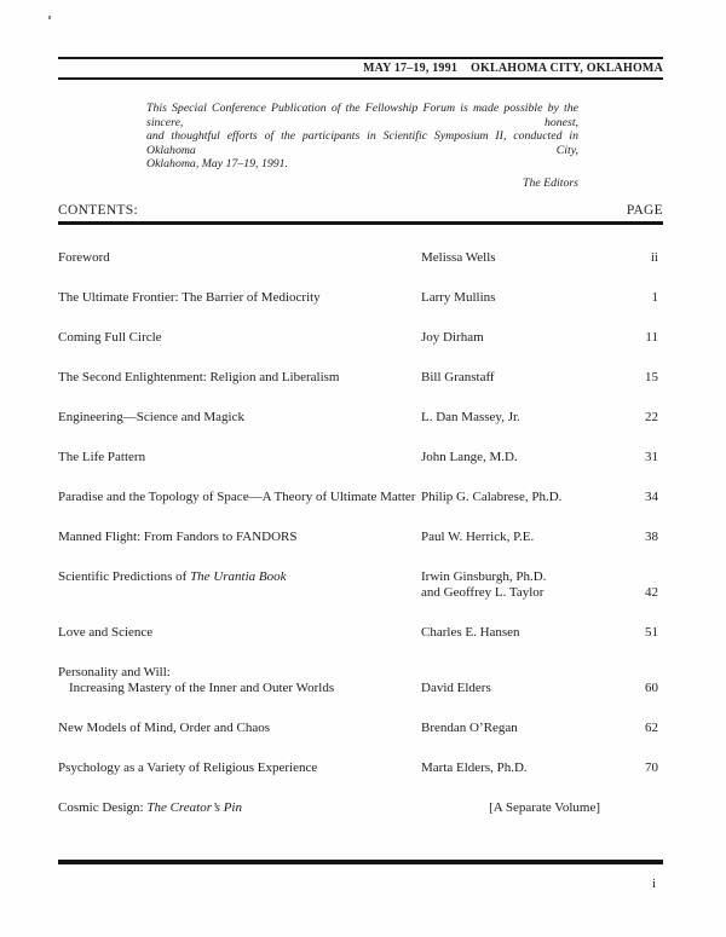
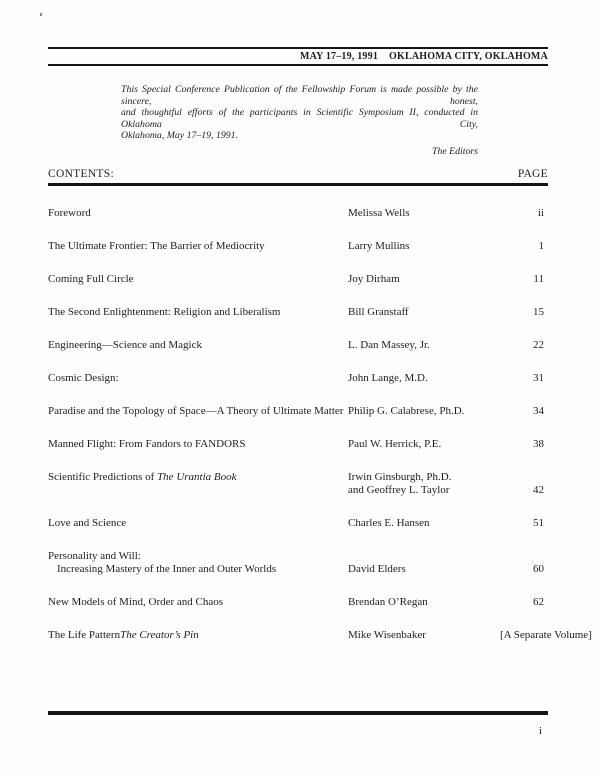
  MAY 17–19, 1991 OKLAHOMA CITY, OKLAHOMA
  This Special Conference Publication of the Fellowship Forum is made possible by the sincere, honest,
  and thoughtful efforts of the participants in Scientific Symposium II, conducted in Oklahoma City,
  Oklahoma, May 17–19, 1991.
  The Editors
  CONTENTS:
  PAGE
  Foreword
  Melissa Wells
  ii
  The Ultimate Frontier: The Barrier of Mediocrity
  Larry Mullins
  1
  Coming Full Circle
  Joy Dirham
  11
  The Second Enlightenment: Religion and Liberalism
  Bill Granstaff
  15
  Engineering—Science and Magick
  L. Dan Massey, Jr.
  22
- The Life Pattern
+ Cosmic Design:
  John Lange, M.D.
  31
  Paradise and the Topology of Space—A Theory of Ultimate Matter
  Philip G. Calabrese, Ph.D.
  34
  Manned Flight: From Fandors to FANDORS
  Paul W. Herrick, P.E.
  38
  Scientific Predictions of The Urantia Book
  Irwin Ginsburgh, Ph.D.
  and Geoffrey L. Taylor
  42
  Love and Science
  Charles E. Hansen
  51
  Personality and Will:
  Increasing Mastery of the Inner and Outer Worlds
  David Elders
  60
  New Models of Mind, Order and Chaos
  Brendan O’Regan
  62
- Psychology as a Variety of Religious Experience
- Marta Elders, Ph.D.
- 70
- Cosmic Design: The Creator’s Pin
+ The Life PatternThe Creator’s Pin
+ Mike Wisenbaker
  [A Separate Volume]
  i
